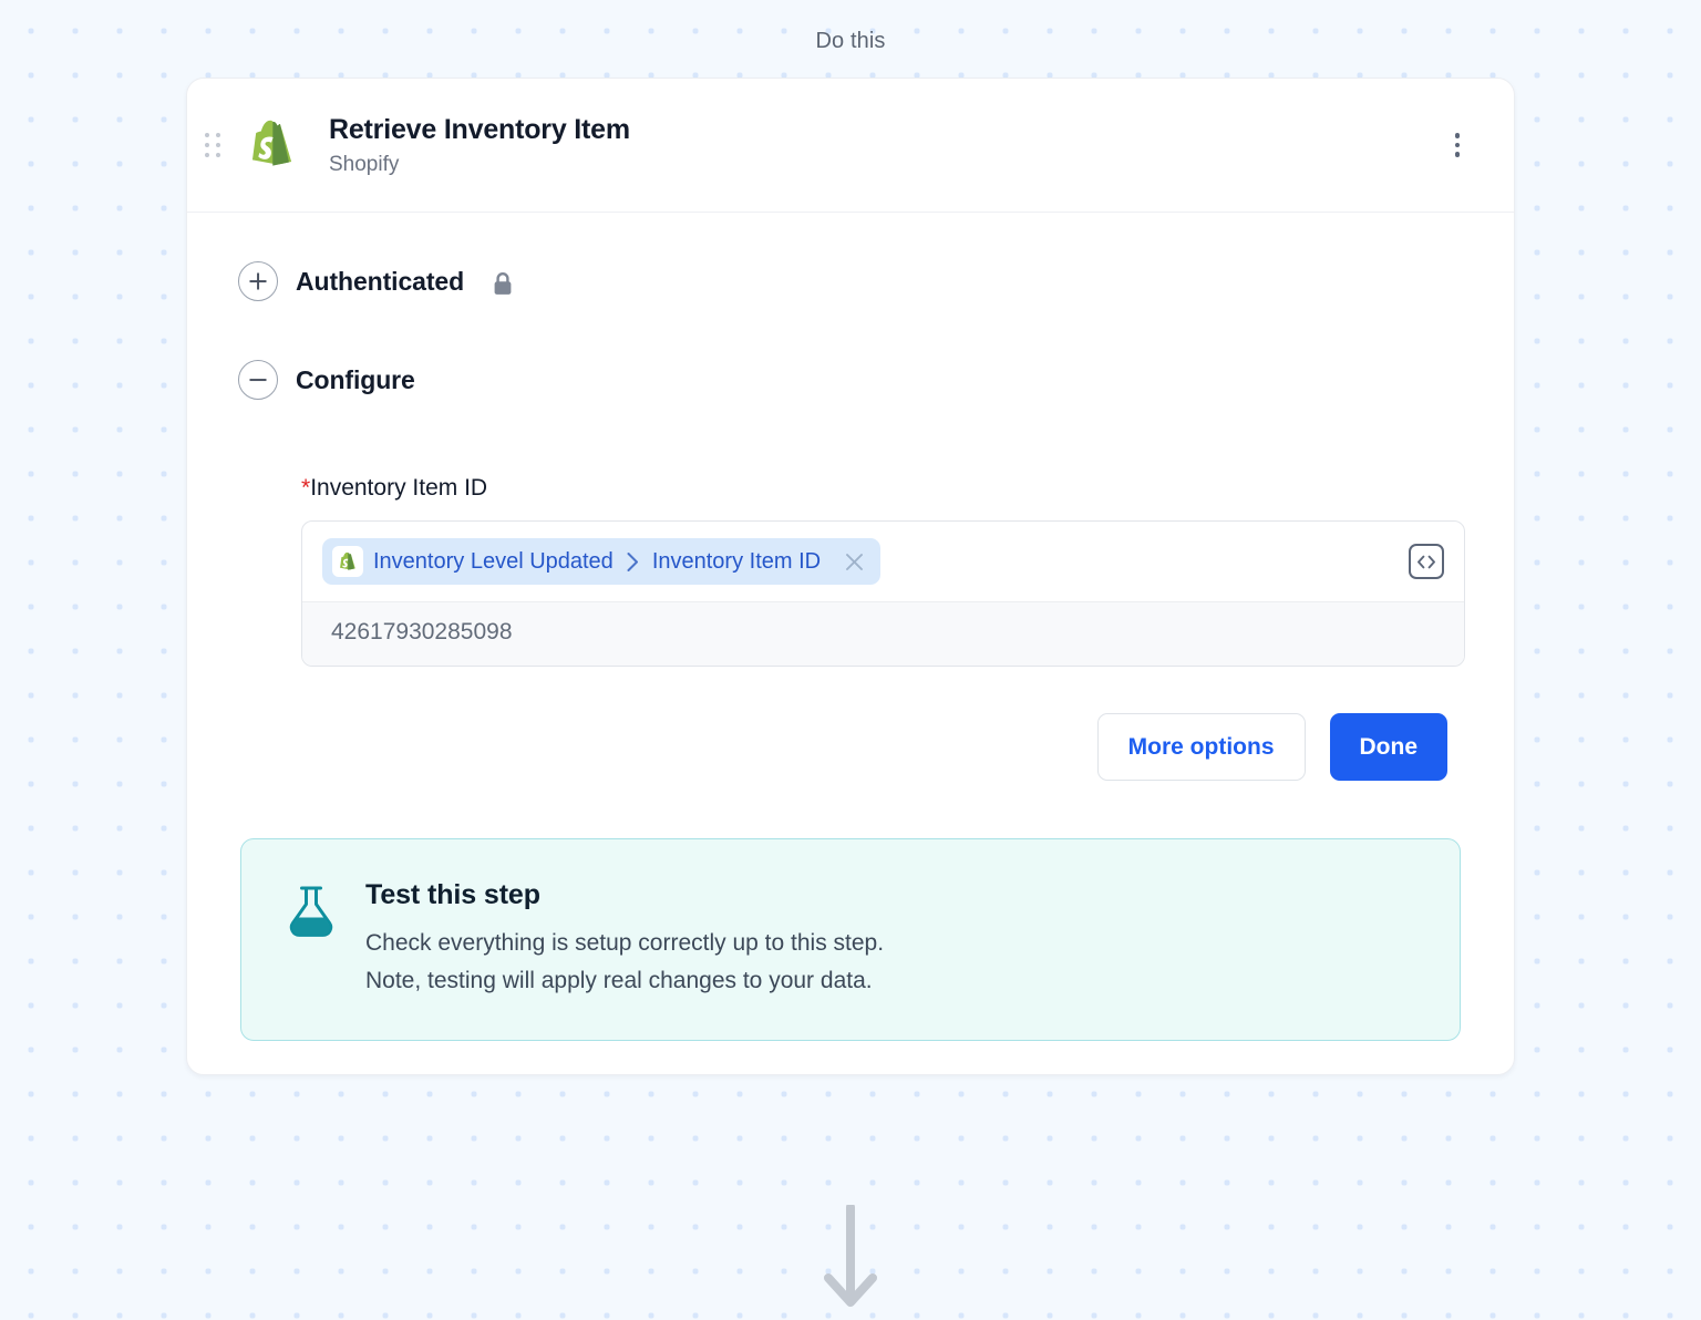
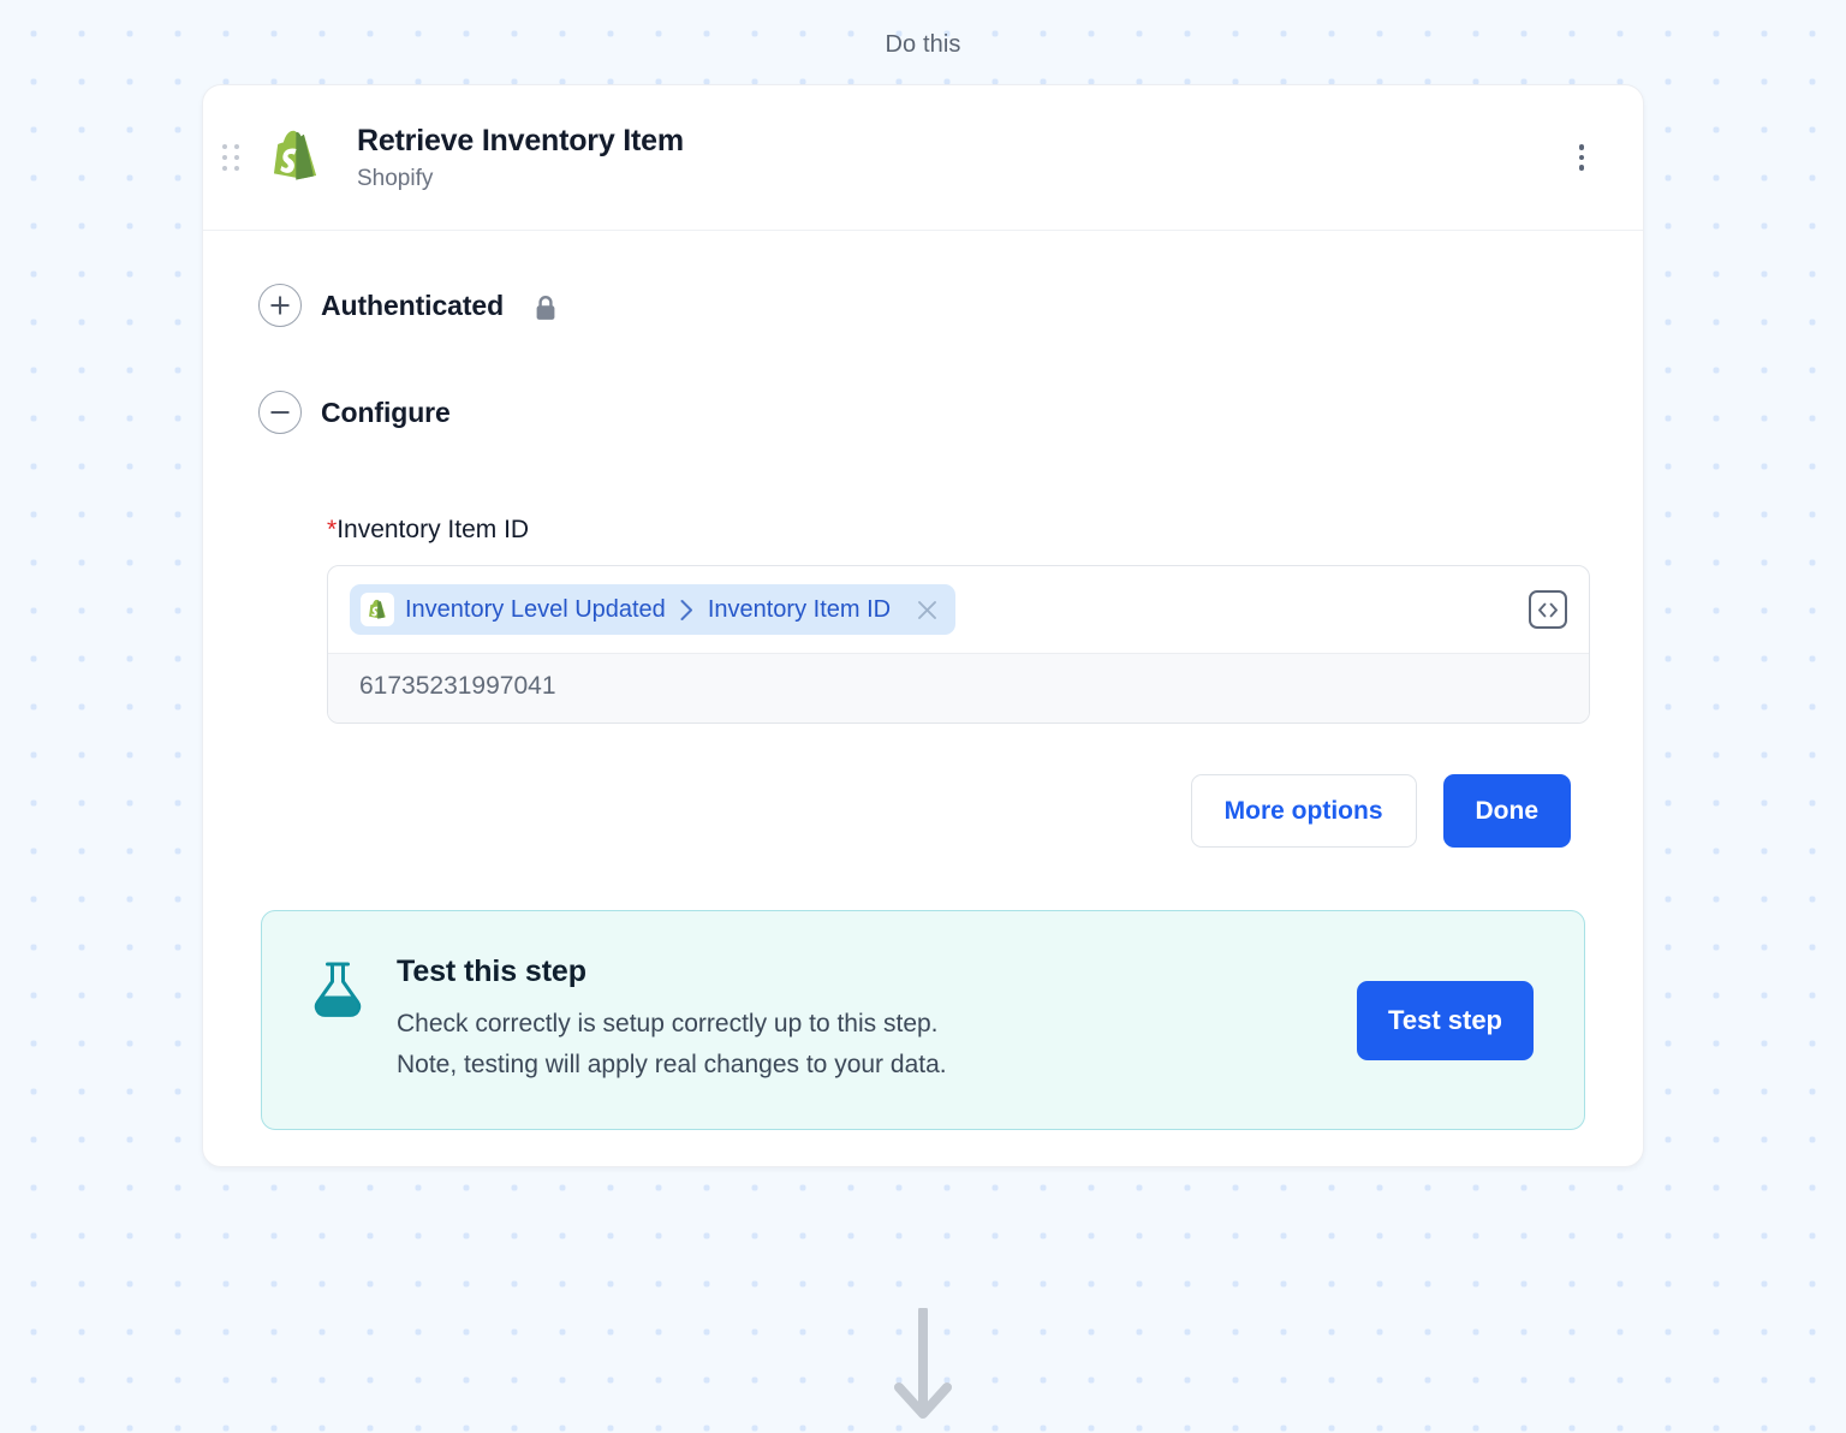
  Do this
  Retrieve Inventory Item
  Shopify
  Authenticated
  Configure
  *Inventory Item ID
  Inventory Level Updated
  Inventory Item ID
- 42617930285098
+ 61735231997041
  More options
  Done
  Test this step
- Check everything is setup correctly up to this step.
+ Check correctly is setup correctly up to this step.
  Note, testing will apply real changes to your data.
+ Test step
